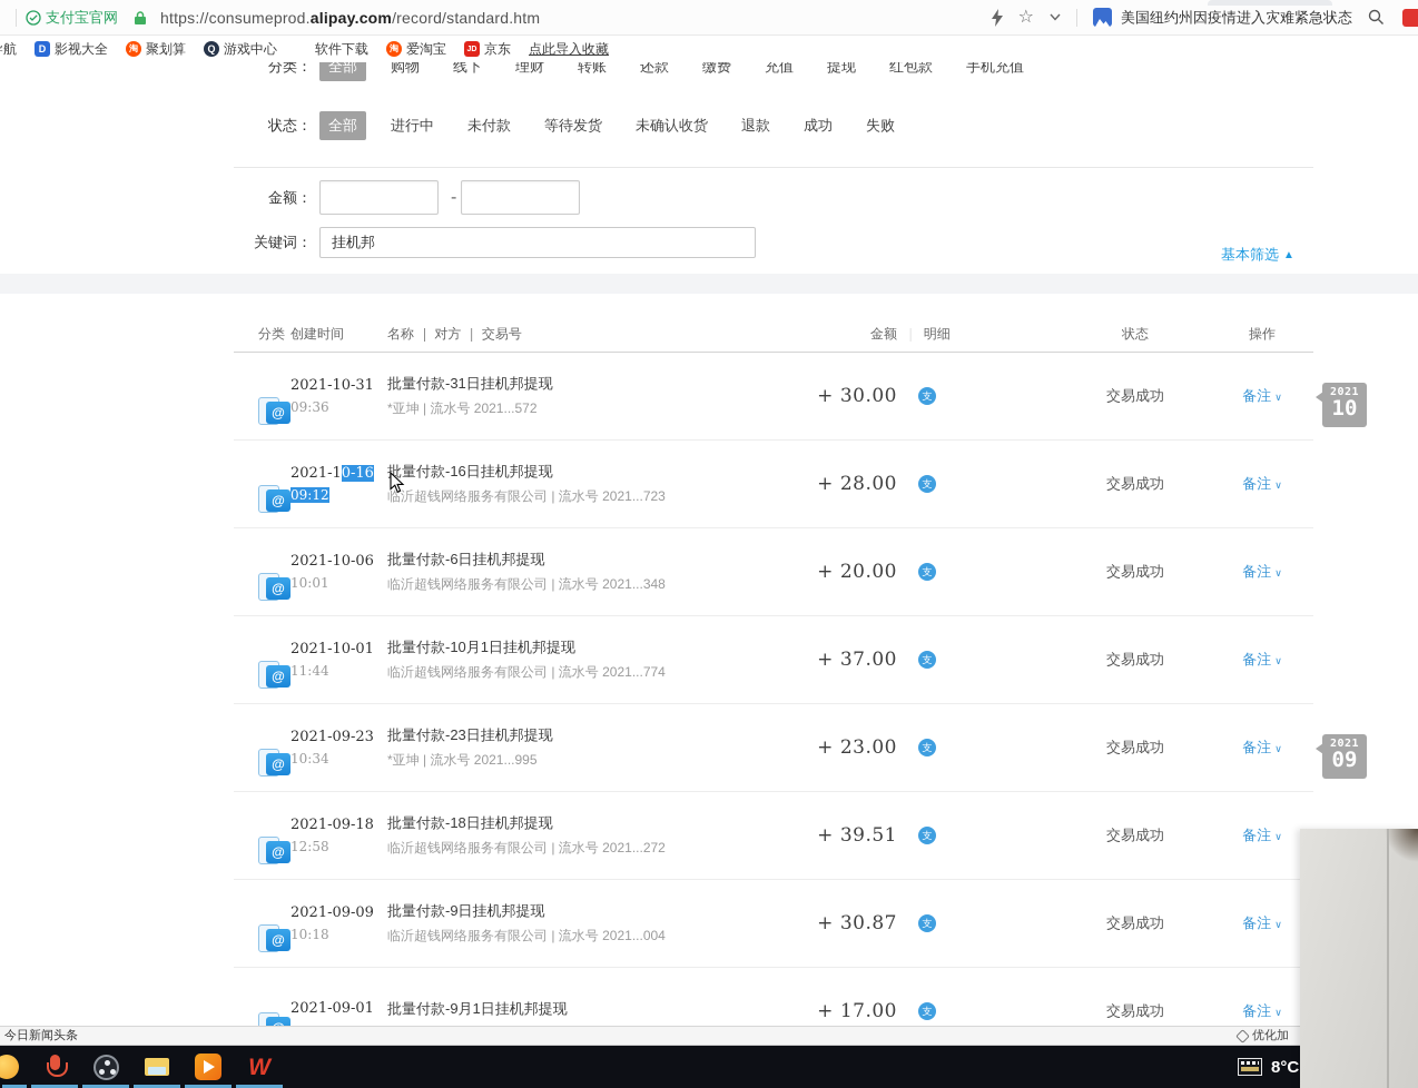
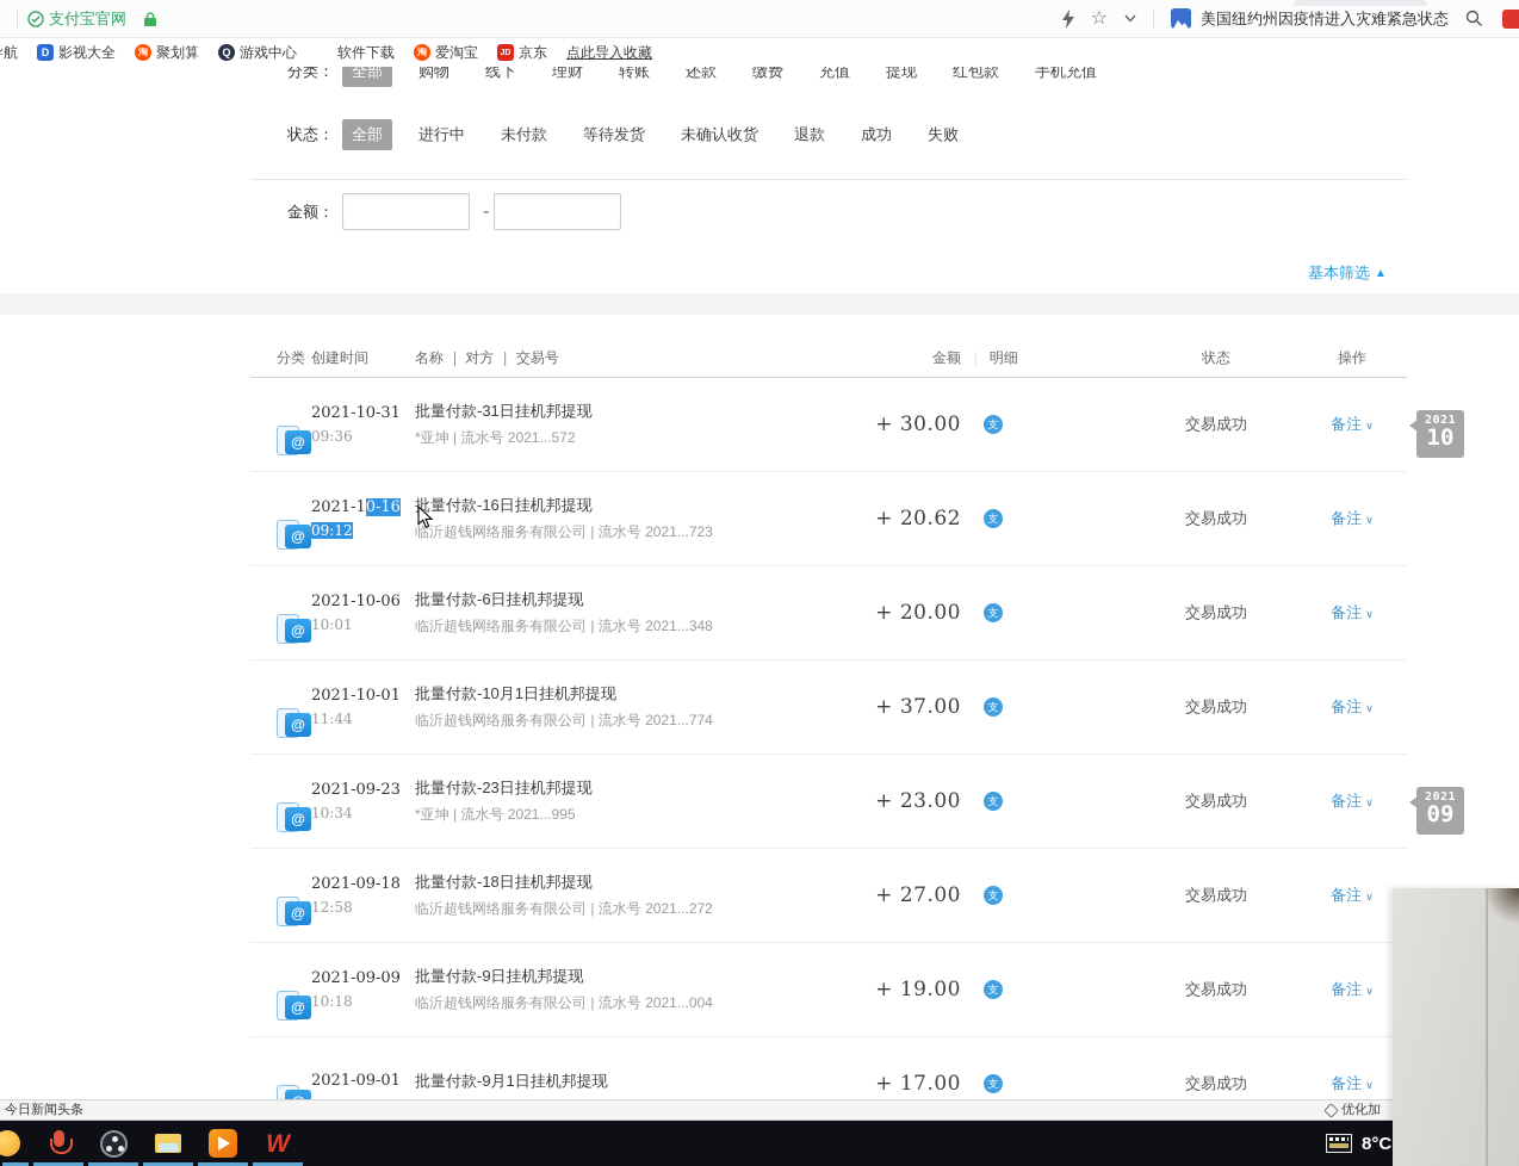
  支付宝官网
- https://consumeprod.alipay.com/record/standard.htm
  ☆
  美国纽约州因疫情进入灾难紧急状态
  D
  影视大全
  淘
  聚划算
  Q
  游戏中心
  软件下载
  淘
  爱淘宝
  京东
  点此导入收藏
  分类：
  全部
  购物
  线下
  理财
  转账
  还款
  缴费
  充值
  提现
  红包款
  手机充值
  状态：
  全部
  进行中
  未付款
  等待发货
  未确认收货
  退款
  成功
  失败
  金额：
  -
- 关键词：
- 挂机邦
  基本筛选
  ▲
  分类
  创建时间
  名称 ｜ 对方 ｜ 交易号
  金额
  明细
  状态
  操作
  @
  2021-10-31
  09:36
  批量付款-31日挂机邦提现
  *亚坤 | 流水号 2021...572
  + 30.00
  支
  交易成功
  备注 ∨
  @
  2021-10-16
  09:12
  批量付款-16日挂机邦提现
  临沂超钱网络服务有限公司 | 流水号 2021...723
- + 28.00
+ + 20.62
  支
  交易成功
  备注 ∨
  @
  2021-10-06
  10:01
  批量付款-6日挂机邦提现
  临沂超钱网络服务有限公司 | 流水号 2021...348
  + 20.00
  支
  交易成功
  备注 ∨
  @
  2021-10-01
  11:44
  批量付款-10月1日挂机邦提现
  临沂超钱网络服务有限公司 | 流水号 2021...774
  + 37.00
  支
  交易成功
  备注 ∨
  @
  2021-09-23
  10:34
  批量付款-23日挂机邦提现
  *亚坤 | 流水号 2021...995
  + 23.00
  支
  交易成功
  备注 ∨
  @
  2021-09-18
  12:58
  批量付款-18日挂机邦提现
  临沂超钱网络服务有限公司 | 流水号 2021...272
- + 39.51
+ + 27.00
  支
  交易成功
  备注 ∨
  @
  2021-09-09
  10:18
  批量付款-9日挂机邦提现
  临沂超钱网络服务有限公司 | 流水号 2021...004
- + 30.87
+ + 19.00
  支
  交易成功
  备注 ∨
  2021-09-01
  批量付款-9月1日挂机邦提现
  + 17.00
  支
  交易成功
  备注 ∨
  2021
  10
  2021
  09
  今日新闻头条
  优化加
  W
  8°C
